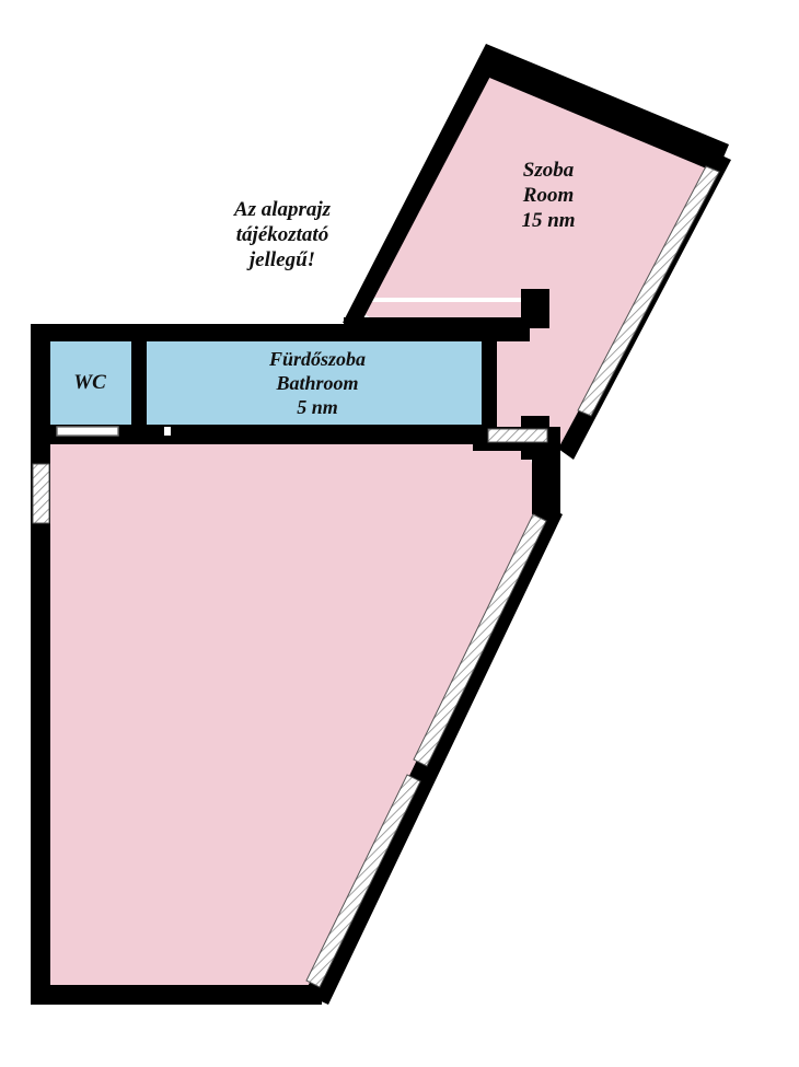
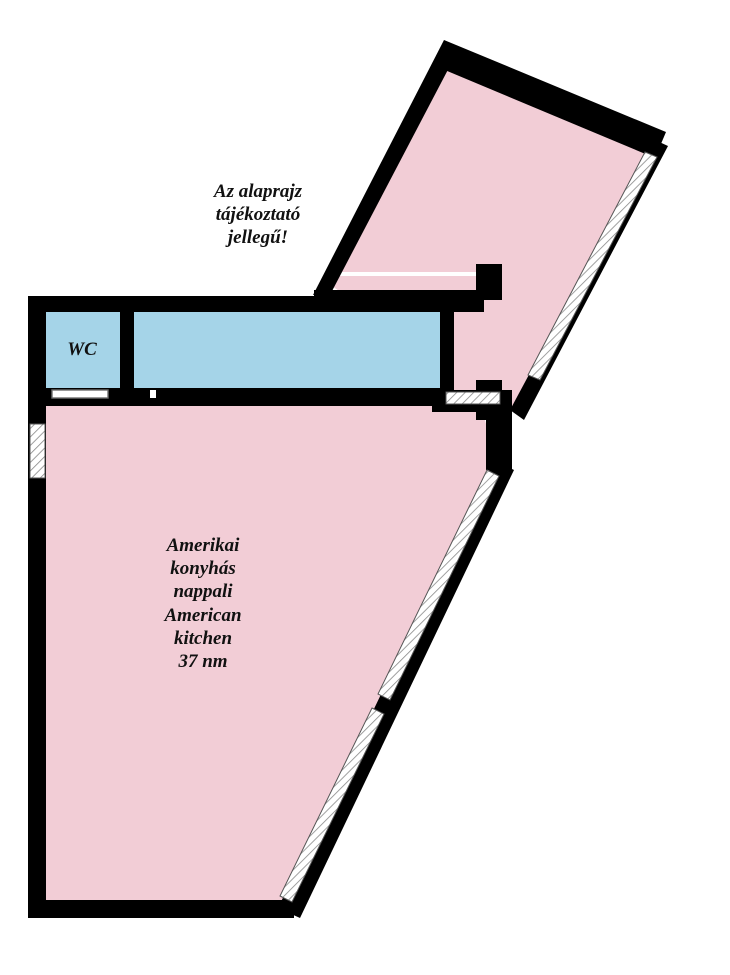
  Az alaprajz
  tájékoztató
  jellegű!
- Szoba
- Room
- 15 nm
- Fürdőszoba
- Bathroom
- 5 nm
  WC
+ Amerikai
+ konyhás
+ nappali
+ American
+ kitchen
+ 37 nm
